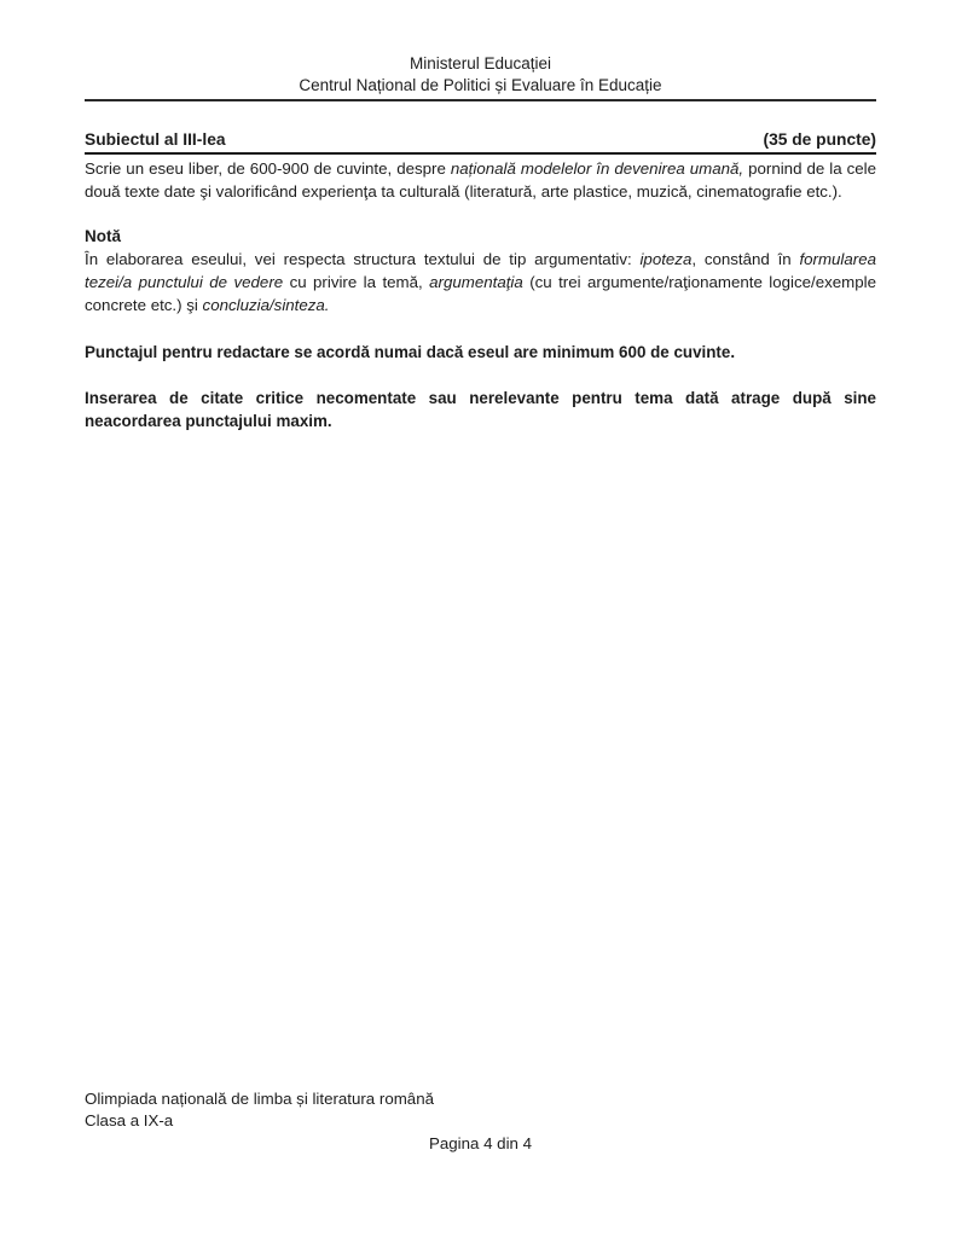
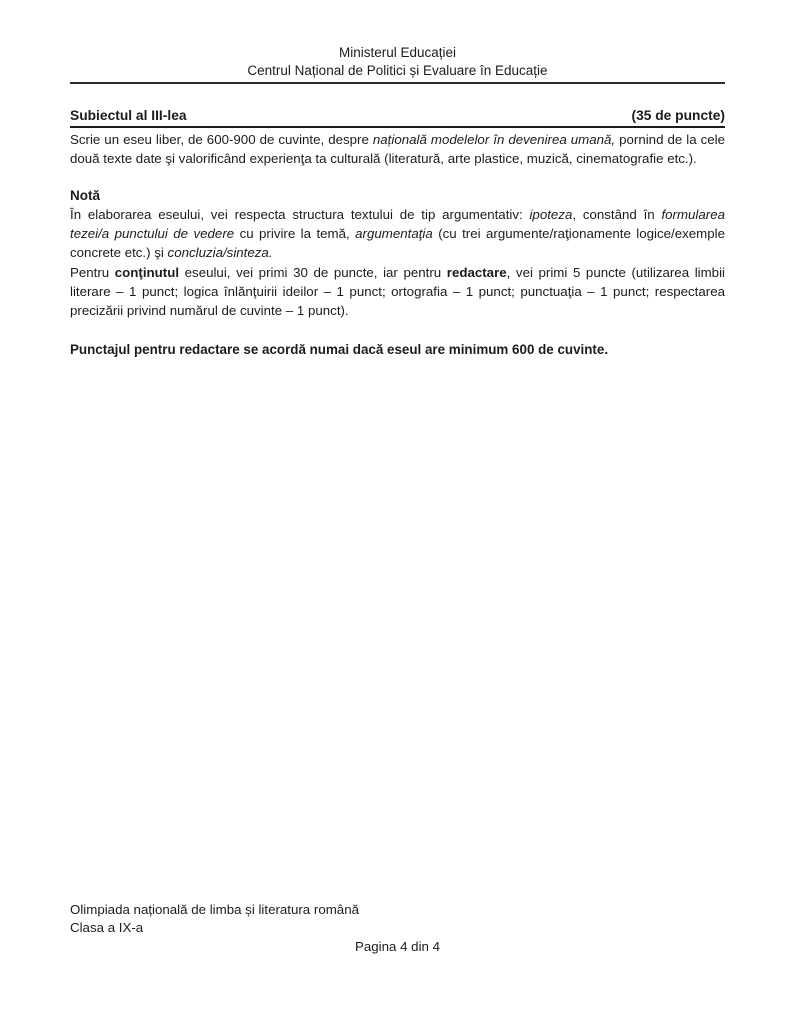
  Ministerul Educației
  Centrul Național de Politici și Evaluare în Educație
  Subiectul al III-lea
  (35 de puncte)
  Scrie un eseu liber, de 600-900 de cuvinte, despre națională modelelor în devenirea umană, pornind de la cele două texte date şi valorificând experienţa ta culturală (literatură, arte plastice, muzică, cinematografie etc.).
  Notă
  În elaborarea eseului, vei respecta structura textului de tip argumentativ: ipoteza, constând în formularea tezei/a punctului de vedere cu privire la temă, argumentaţia (cu trei argumente/raţionamente logice/exemple concrete etc.) şi concluzia/sinteza.
+ Pentru conţinutul eseului, vei primi 30 de puncte, iar pentru redactare, vei primi 5 puncte (utilizarea limbii literare – 1 punct; logica înlănţuirii ideilor – 1 punct; ortografia – 1 punct; punctuaţia – 1 punct; respectarea precizării privind numărul de cuvinte – 1 punct).
  Punctajul pentru redactare se acordă numai dacă eseul are minimum 600 de cuvinte.
- Inserarea de citate critice necomentate sau nerelevante pentru tema dată atrage după sine neacordarea punctajului maxim.
  Olimpiada națională de limba și literatura română
  Clasa a IX-a
  Pagina 4 din 4
